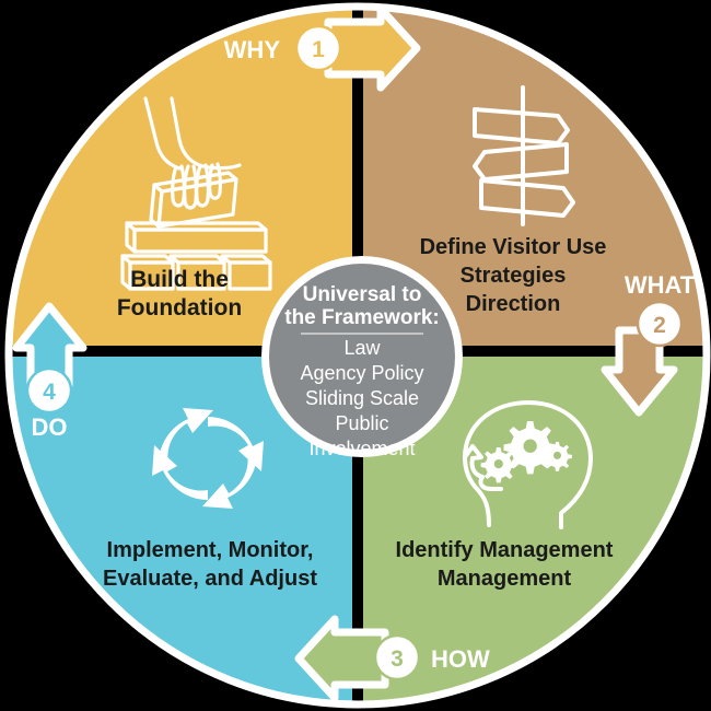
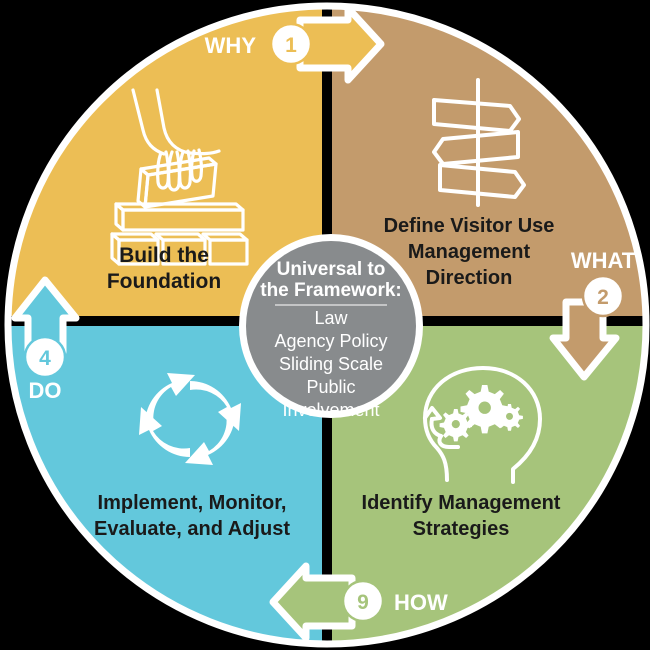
  Universal to
  the Framework:
  Law
  Agency Policy
  Sliding Scale
  Public
  Involvement
  Build the
  Foundation
  Define Visitor Use
- Strategies
+ Management
  Direction
  Identify Management
- Management
+ Strategies
  Implement, Monitor,
  Evaluate, and Adjust
  WHY
  1
  WHAT
  2
- 3
+ 9
  HOW
  4
  DO
